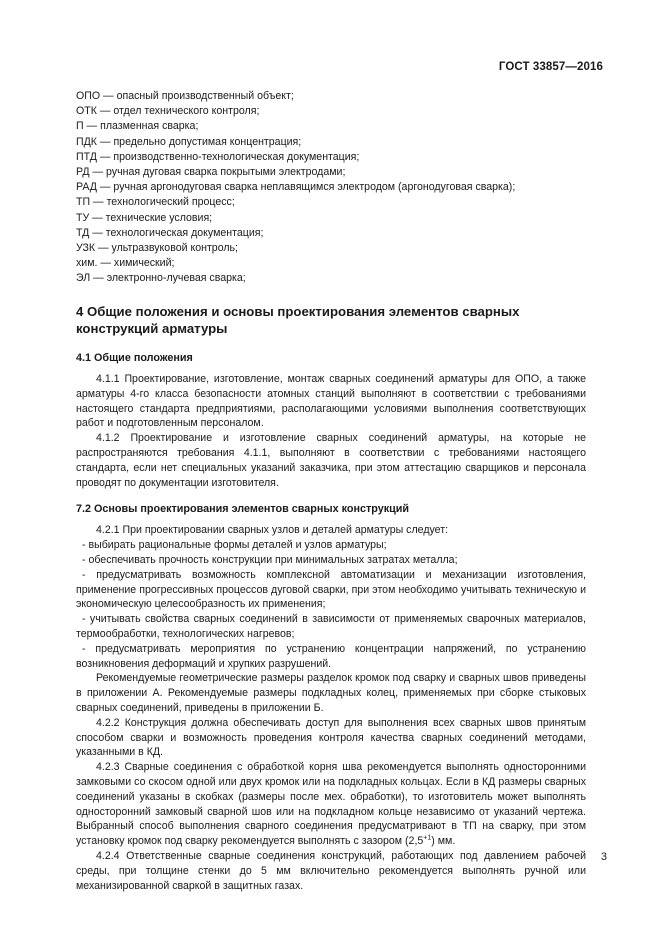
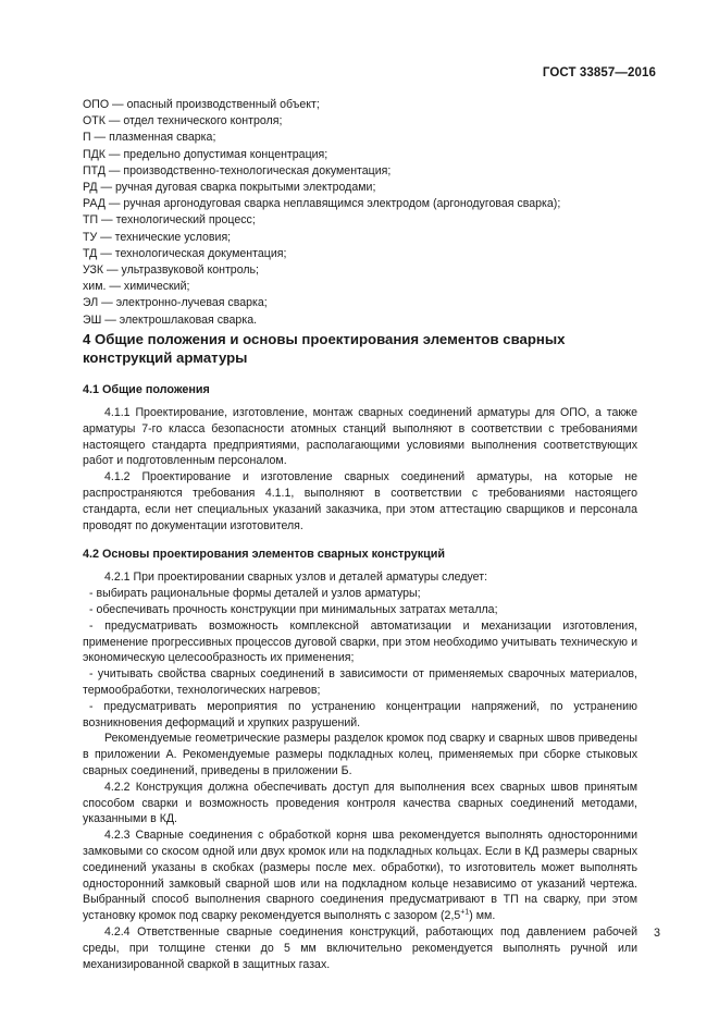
  ГОСТ 33857—2016
  ОПО — опасный производственный объект;
  ОТК — отдел технического контроля;
  П — плазменная сварка;
  ПДК — предельно допустимая концентрация;
  ПТД — производственно-технологическая документация;
  РД — ручная дуговая сварка покрытыми электродами;
  РАД — ручная аргонодуговая сварка неплавящимся электродом (аргонодуговая сварка);
  ТП — технологический процесс;
  ТУ — технические условия;
  ТД — технологическая документация;
  УЗК — ультразвуковой контроль;
  хим. — химический;
  ЭЛ — электронно-лучевая сварка;
+ ЭШ — электрошлаковая сварка.
  4 Общие положения и основы проектирования элементов сварных конструкций арматуры
  4.1 Общие положения
- 4.1.1 Проектирование, изготовление, монтаж сварных соединений арматуры для ОПО, а также арматуры 4-го класса безопасности атомных станций выполняют в соответствии с требованиями настоящего стандарта предприятиями, располагающими условиями выполнения соответствующих работ и подготовленным персоналом.
+ 4.1.1 Проектирование, изготовление, монтаж сварных соединений арматуры для ОПО, а также арматуры 7-го класса безопасности атомных станций выполняют в соответствии с требованиями настоящего стандарта предприятиями, располагающими условиями выполнения соответствующих работ и подготовленным персоналом.
  4.1.2 Проектирование и изготовление сварных соединений арматуры, на которые не распространяются требования 4.1.1, выполняют в соответствии с требованиями настоящего стандарта, если нет специальных указаний заказчика, при этом аттестацию сварщиков и персонала проводят по документации изготовителя.
- 7.2 Основы проектирования элементов сварных конструкций
+ 4.2 Основы проектирования элементов сварных конструкций
  4.2.1 При проектировании сварных узлов и деталей арматуры следует:
  - выбирать рациональные формы деталей и узлов арматуры;
  - обеспечивать прочность конструкции при минимальных затратах металла;
  - предусматривать возможность комплексной автоматизации и механизации изготовления, применение прогрессивных процессов дуговой сварки, при этом необходимо учитывать техническую и экономическую целесообразность их применения;
  - учитывать свойства сварных соединений в зависимости от применяемых сварочных материалов, термообработки, технологических нагревов;
  - предусматривать мероприятия по устранению концентрации напряжений, по устранению возникновения деформаций и хрупких разрушений.
  Рекомендуемые геометрические размеры разделок кромок под сварку и сварных швов приведены в приложении А. Рекомендуемые размеры подкладных колец, применяемых при сборке стыковых сварных соединений, приведены в приложении Б.
  4.2.2 Конструкция должна обеспечивать доступ для выполнения всех сварных швов принятым способом сварки и возможность проведения контроля качества сварных соединений методами, указанными в КД.
  4.2.3 Сварные соединения с обработкой корня шва рекомендуется выполнять односторонними замковыми со скосом одной или двух кромок или на подкладных кольцах. Если в КД размеры сварных соединений указаны в скобках (размеры после мех. обработки), то изготовитель может выполнять односторонний замковый сварной шов или на подкладном кольце независимо от указаний чертежа. Выбранный способ выполнения сварного соединения предусматривают в ТП на сварку, при этом установку кромок под сварку рекомендуется выполнять с зазором (2,5 ) мм.
  4.2.4 Ответственные сварные соединения конструкций, работающих под давлением рабочей среды, при толщине стенки до 5 мм включительно рекомендуется выполнять ручной или механизированной сваркой в защитных газах.
  3
